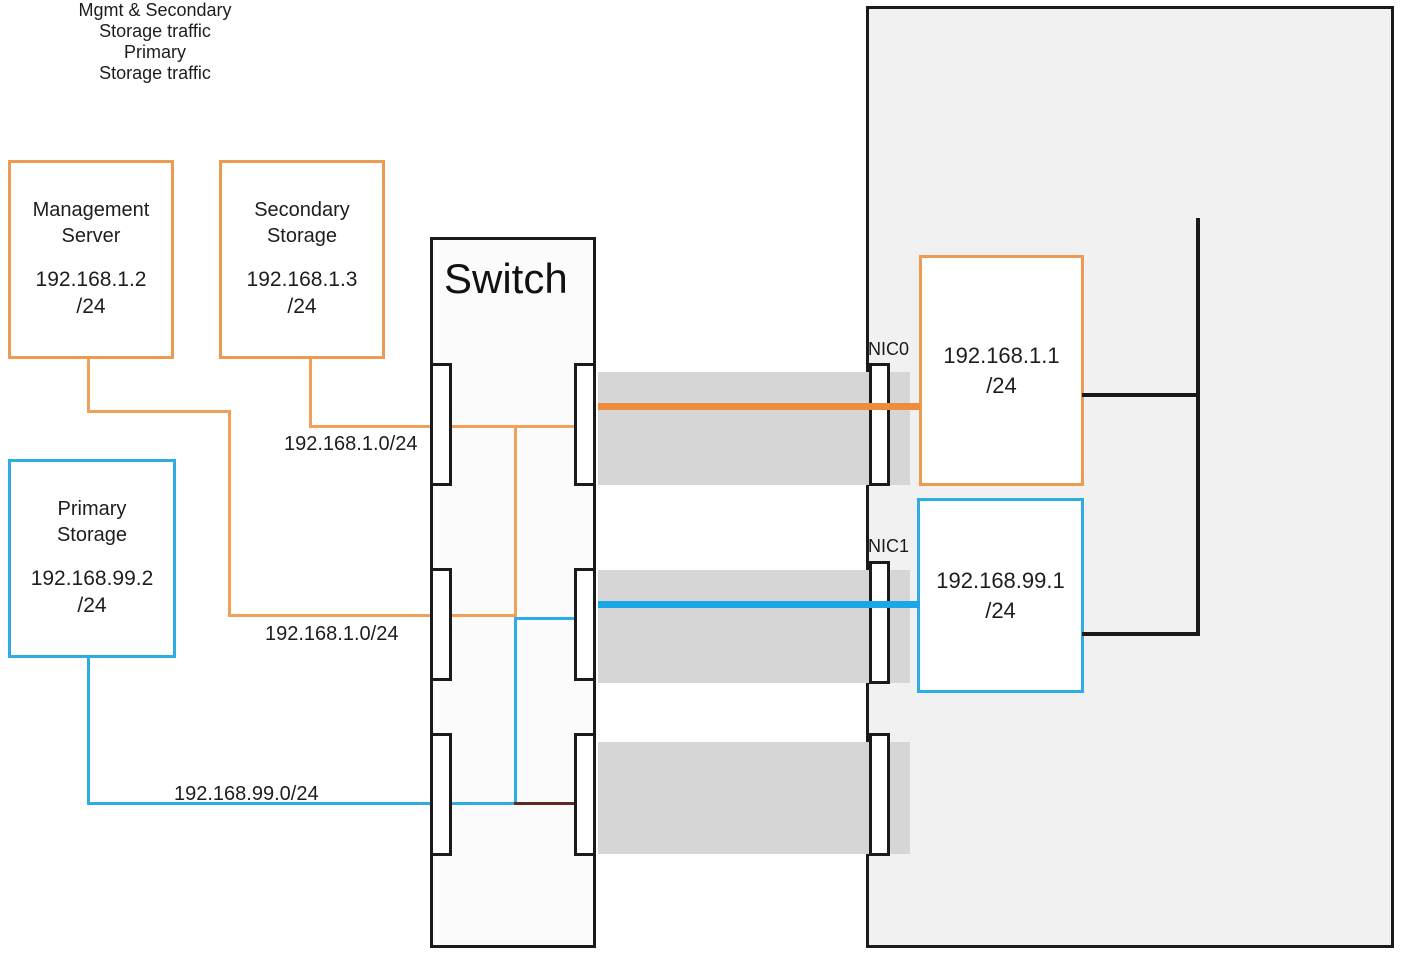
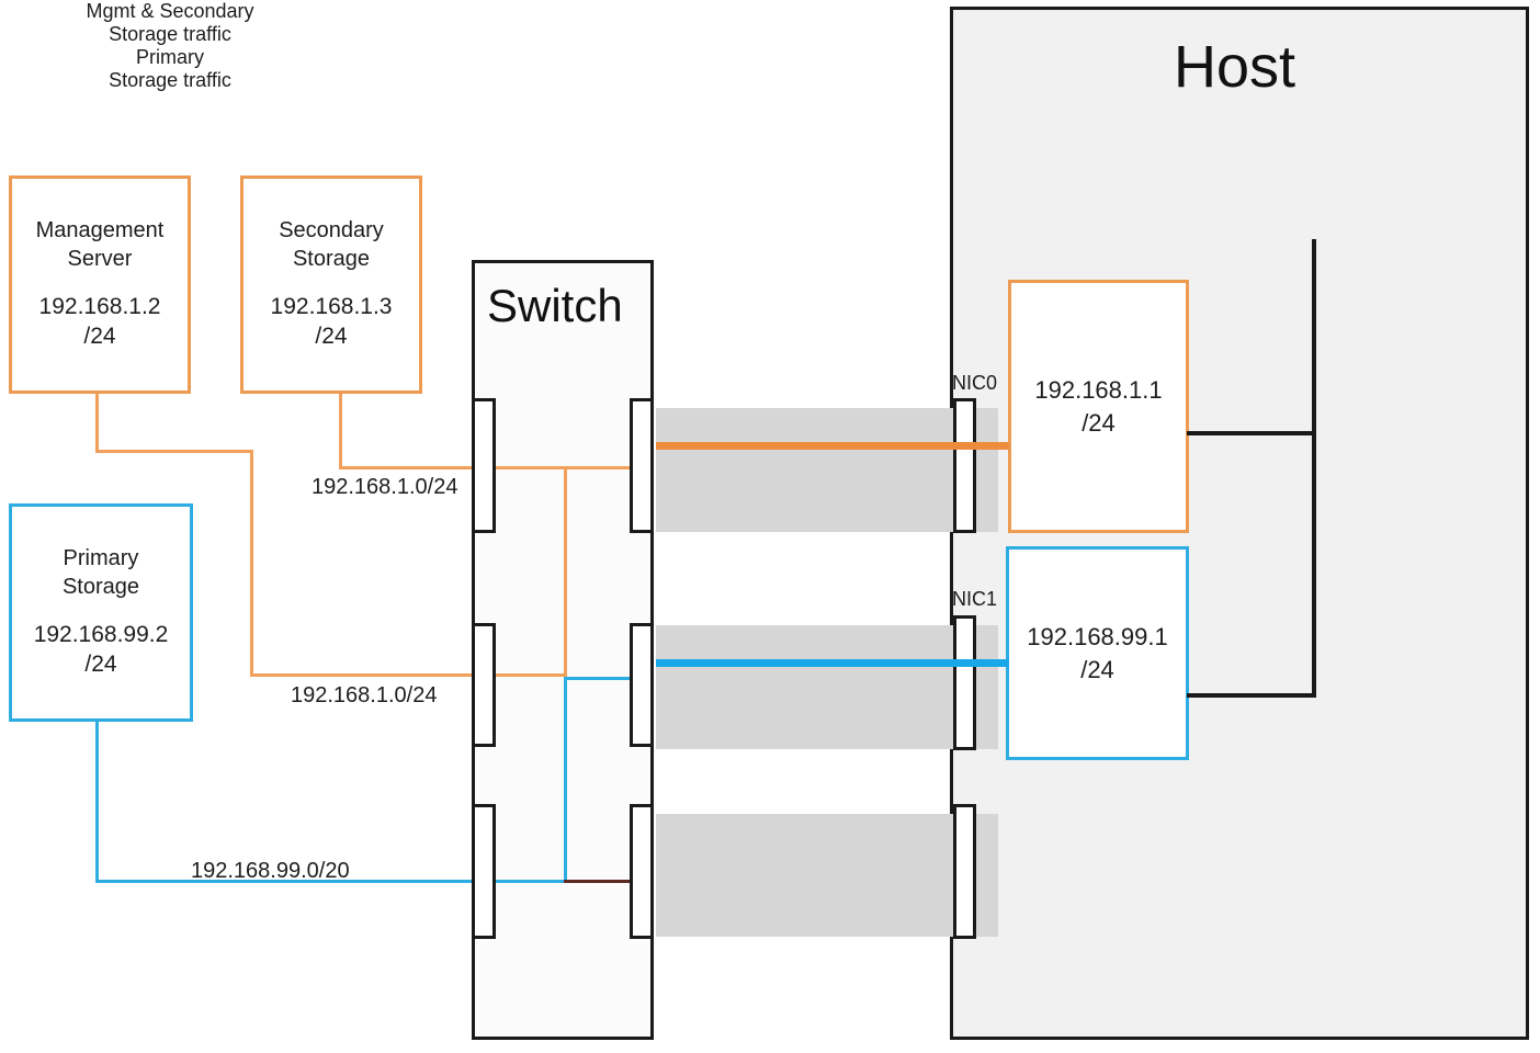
+ Host
  192.168.1.1
  /24
  192.168.99.1
  /24
  Switch
  Mgmt & Secondary
  Storage traffic
  Primary
  Storage traffic
  NIC0
  NIC1
  Management
  Server
  192.168.1.2
  /24
  Secondary
  Storage
  192.168.1.3
  /24
  Primary
  Storage
  192.168.99.2
  /24
  192.168.1.0/24
  192.168.1.0/24
- 192.168.99.0/24
+ 192.168.99.0/20
